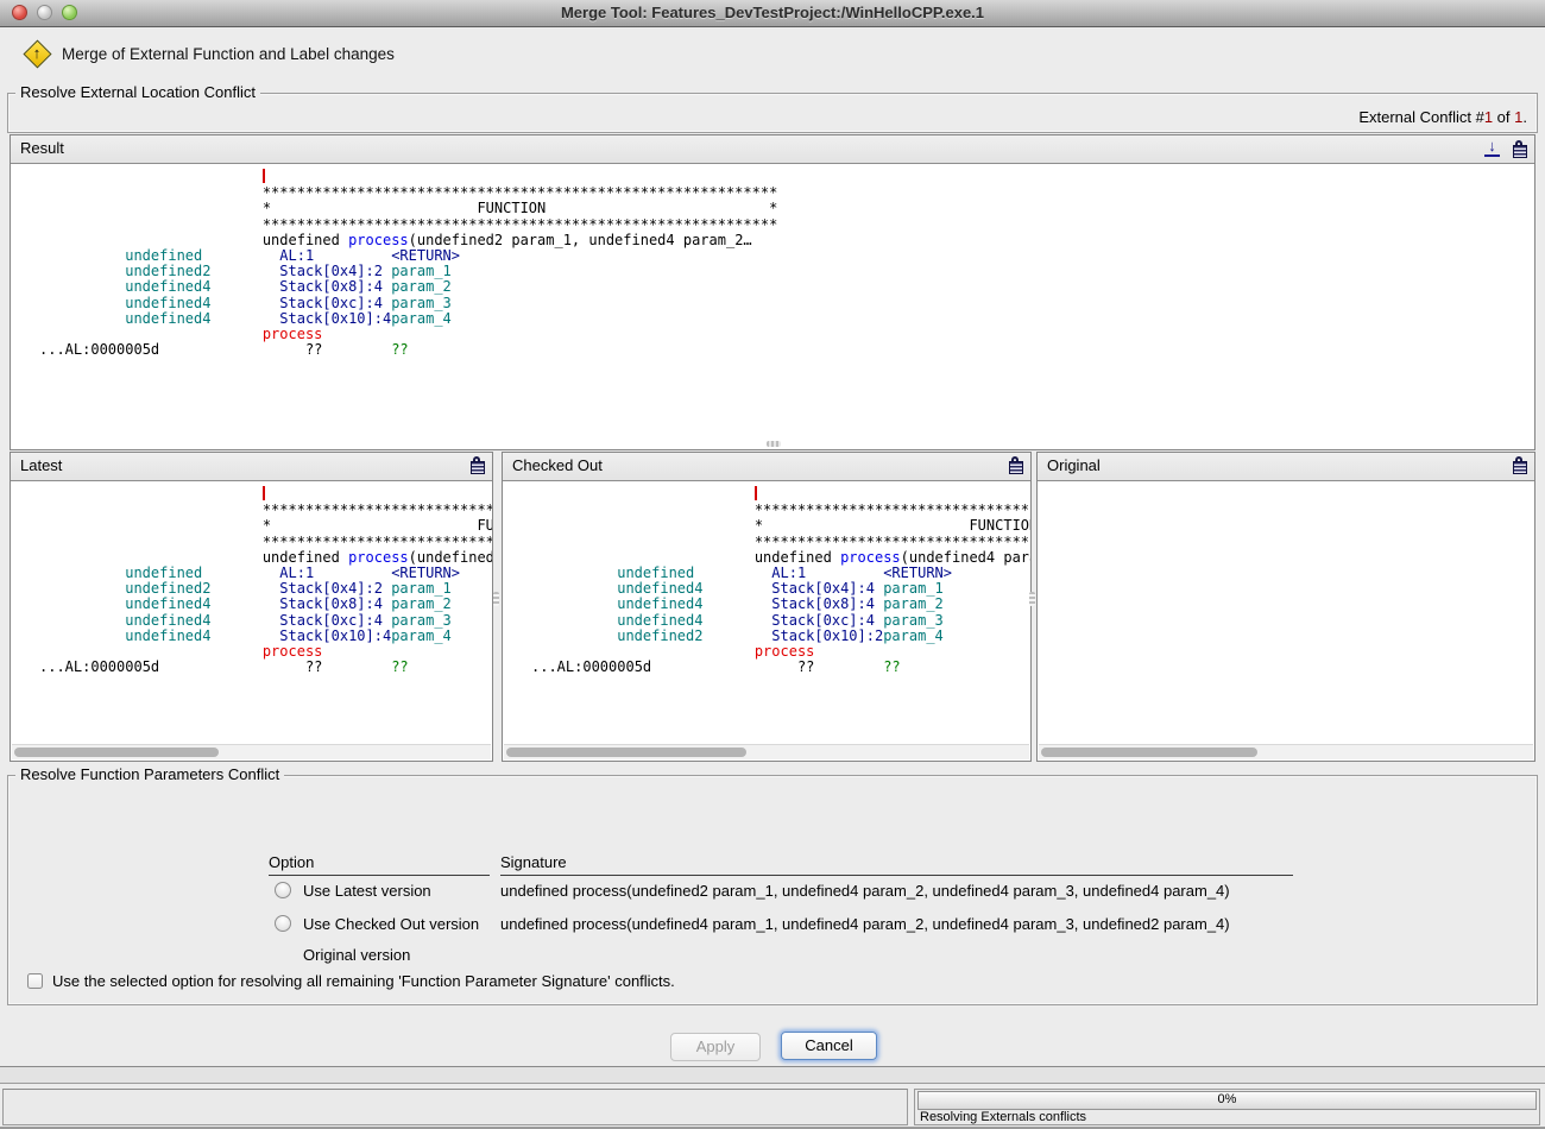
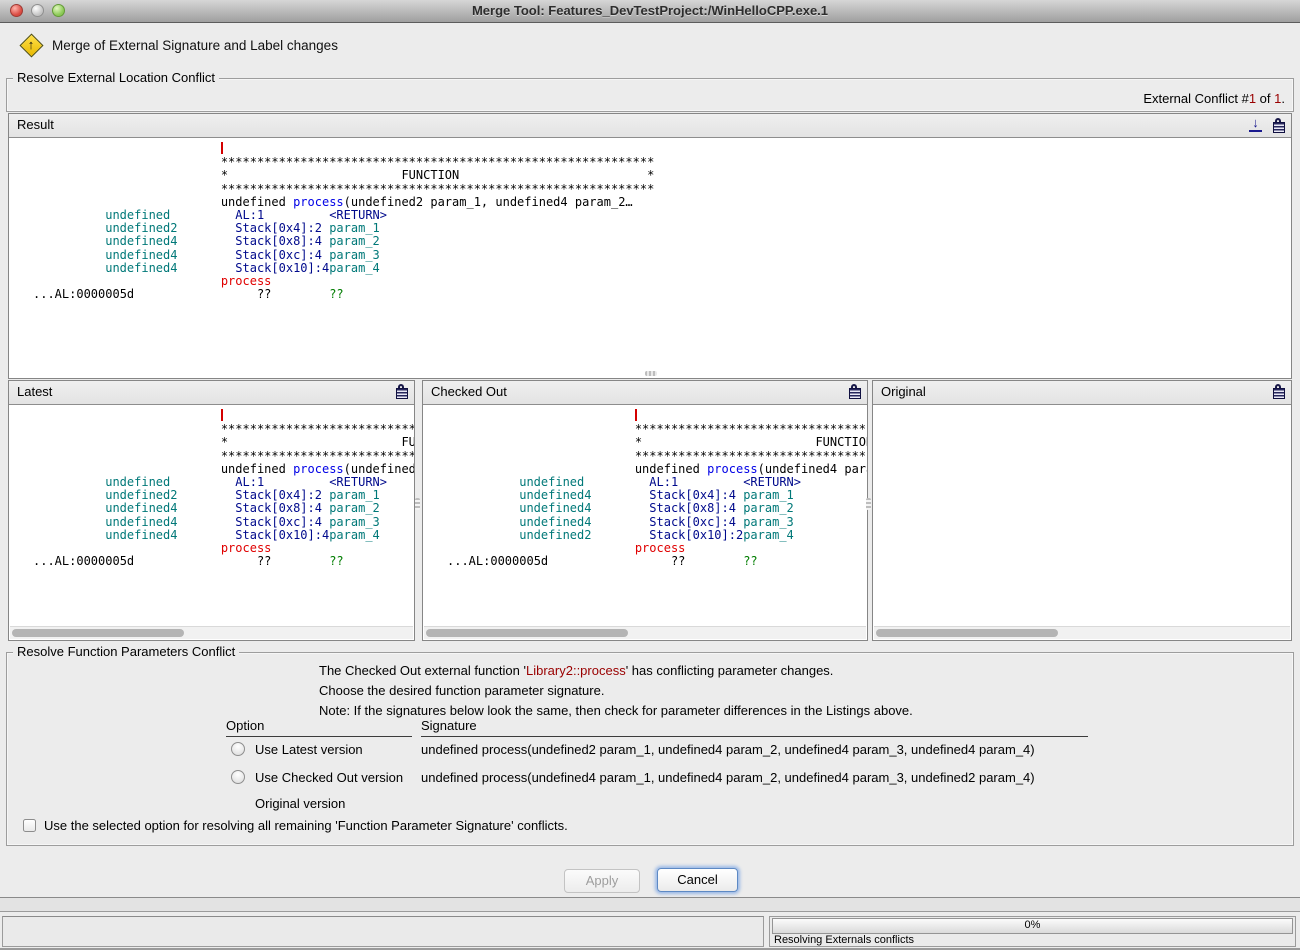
  Merge Tool: Features_DevTestProject:/WinHelloCPP.exe.1
  ↑
- Merge of External Function and Label changes
+ Merge of External Signature and Label changes
  Resolve External Location Conflict
  External Conflict #1 of 1.
  Result
  ↓
  ************************************************************
  *
  FUNCTION
  *
  ************************************************************
  undefined
  process
  (undefined2 param_1, undefined4 param_2…
  undefined
  AL:1
  <RETURN>
  undefined2
  Stack[0x4]:2
  param_1
  undefined4
  Stack[0x8]:4
  param_2
  undefined4
  Stack[0xc]:4
  param_3
  undefined4
  Stack[0x10]:4
  param_4
  process
  ...AL:0000005d
  ??
  ??
  Latest
  *
  undefined
  process
  undefined
  AL:1
  <RETURN>
  undefined2
  Stack[0x4]:2
  param_1
  undefined4
  Stack[0x8]:4
  param_2
  undefined4
  Stack[0xc]:4
  param_3
  undefined4
  Stack[0x10]:4
  param_4
  process
  ...AL:0000005d
  ??
  ??
  Checked Out
  *
  FUNCTIO
  undefined
  process
  undefined
  AL:1
  <RETURN>
  undefined4
  Stack[0x4]:4
  param_1
  undefined4
  Stack[0x8]:4
  param_2
  undefined4
  Stack[0xc]:4
  param_3
  undefined2
  Stack[0x10]:2
  param_4
  process
  ...AL:0000005d
  ??
  ??
  Original
  Resolve Function Parameters Conflict
+ The Checked Out external function 'Library2::process' has conflicting parameter changes.
+ Choose the desired function parameter signature.
+ Note: If the signatures below look the same, then check for parameter differences in the Listings above.
  Option
  Signature
  Use Latest version
  undefined process(undefined2 param_1, undefined4 param_2, undefined4 param_3, undefined4 param_4)
  Use Checked Out version
  undefined process(undefined4 param_1, undefined4 param_2, undefined4 param_3, undefined2 param_4)
  Original version
  Use the selected option for resolving all remaining 'Function Parameter Signature' conflicts.
  Apply
  Cancel
  0%
  Resolving Externals conflicts
